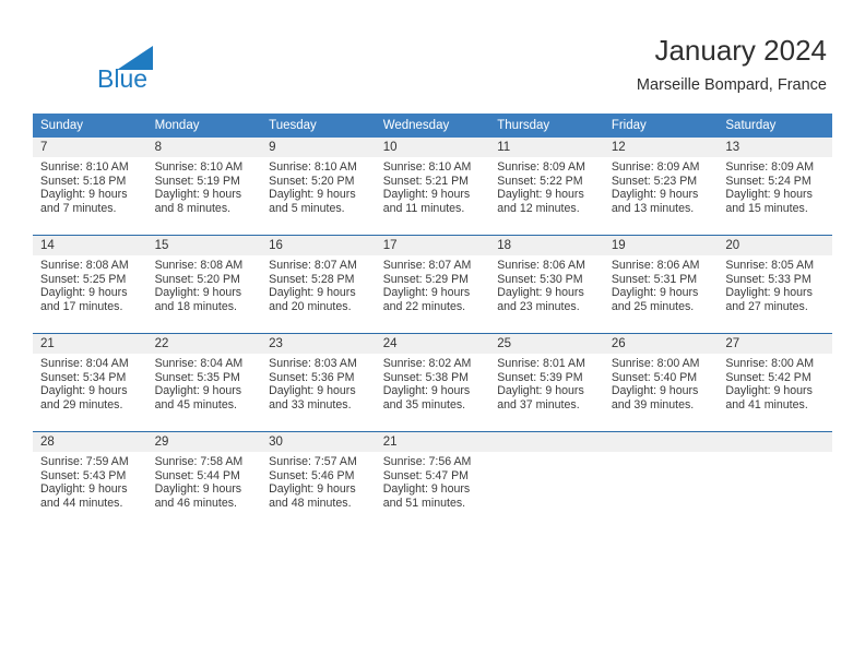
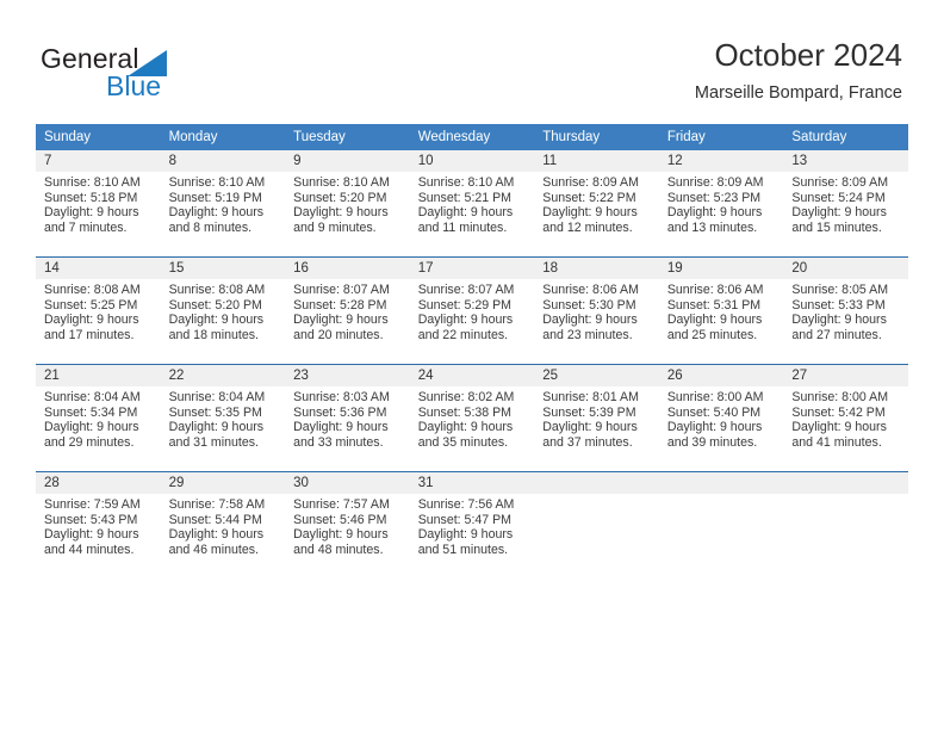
+ General
  Blue
- January 2024
+ October 2024
  Marseille Bompard, France
  Sunday	Monday	Tuesday	Wednesday	Thursday	Friday	Saturday
- 7Sunrise: 8:10 AMSunset: 5:18 PMDaylight: 9 hoursand 7 minutes.	8Sunrise: 8:10 AMSunset: 5:19 PMDaylight: 9 hoursand 8 minutes.	9Sunrise: 8:10 AMSunset: 5:20 PMDaylight: 9 hoursand 5 minutes.	10Sunrise: 8:10 AMSunset: 5:21 PMDaylight: 9 hoursand 11 minutes.	11Sunrise: 8:09 AMSunset: 5:22 PMDaylight: 9 hoursand 12 minutes.	12Sunrise: 8:09 AMSunset: 5:23 PMDaylight: 9 hoursand 13 minutes.	13Sunrise: 8:09 AMSunset: 5:24 PMDaylight: 9 hoursand 15 minutes.
+ 7Sunrise: 8:10 AMSunset: 5:18 PMDaylight: 9 hoursand 7 minutes.	8Sunrise: 8:10 AMSunset: 5:19 PMDaylight: 9 hoursand 8 minutes.	9Sunrise: 8:10 AMSunset: 5:20 PMDaylight: 9 hoursand 9 minutes.	10Sunrise: 8:10 AMSunset: 5:21 PMDaylight: 9 hoursand 11 minutes.	11Sunrise: 8:09 AMSunset: 5:22 PMDaylight: 9 hoursand 12 minutes.	12Sunrise: 8:09 AMSunset: 5:23 PMDaylight: 9 hoursand 13 minutes.	13Sunrise: 8:09 AMSunset: 5:24 PMDaylight: 9 hoursand 15 minutes.
  14Sunrise: 8:08 AMSunset: 5:25 PMDaylight: 9 hoursand 17 minutes.	15Sunrise: 8:08 AMSunset: 5:20 PMDaylight: 9 hoursand 18 minutes.	16Sunrise: 8:07 AMSunset: 5:28 PMDaylight: 9 hoursand 20 minutes.	17Sunrise: 8:07 AMSunset: 5:29 PMDaylight: 9 hoursand 22 minutes.	18Sunrise: 8:06 AMSunset: 5:30 PMDaylight: 9 hoursand 23 minutes.	19Sunrise: 8:06 AMSunset: 5:31 PMDaylight: 9 hoursand 25 minutes.	20Sunrise: 8:05 AMSunset: 5:33 PMDaylight: 9 hoursand 27 minutes.
- 21Sunrise: 8:04 AMSunset: 5:34 PMDaylight: 9 hoursand 29 minutes.	22Sunrise: 8:04 AMSunset: 5:35 PMDaylight: 9 hoursand 45 minutes.	23Sunrise: 8:03 AMSunset: 5:36 PMDaylight: 9 hoursand 33 minutes.	24Sunrise: 8:02 AMSunset: 5:38 PMDaylight: 9 hoursand 35 minutes.	25Sunrise: 8:01 AMSunset: 5:39 PMDaylight: 9 hoursand 37 minutes.	26Sunrise: 8:00 AMSunset: 5:40 PMDaylight: 9 hoursand 39 minutes.	27Sunrise: 8:00 AMSunset: 5:42 PMDaylight: 9 hoursand 41 minutes.
+ 21Sunrise: 8:04 AMSunset: 5:34 PMDaylight: 9 hoursand 29 minutes.	22Sunrise: 8:04 AMSunset: 5:35 PMDaylight: 9 hoursand 31 minutes.	23Sunrise: 8:03 AMSunset: 5:36 PMDaylight: 9 hoursand 33 minutes.	24Sunrise: 8:02 AMSunset: 5:38 PMDaylight: 9 hoursand 35 minutes.	25Sunrise: 8:01 AMSunset: 5:39 PMDaylight: 9 hoursand 37 minutes.	26Sunrise: 8:00 AMSunset: 5:40 PMDaylight: 9 hoursand 39 minutes.	27Sunrise: 8:00 AMSunset: 5:42 PMDaylight: 9 hoursand 41 minutes.
- 28Sunrise: 7:59 AMSunset: 5:43 PMDaylight: 9 hoursand 44 minutes.	29Sunrise: 7:58 AMSunset: 5:44 PMDaylight: 9 hoursand 46 minutes.	30Sunrise: 7:57 AMSunset: 5:46 PMDaylight: 9 hoursand 48 minutes.	21Sunrise: 7:56 AMSunset: 5:47 PMDaylight: 9 hoursand 51 minutes.
+ 28Sunrise: 7:59 AMSunset: 5:43 PMDaylight: 9 hoursand 44 minutes.	29Sunrise: 7:58 AMSunset: 5:44 PMDaylight: 9 hoursand 46 minutes.	30Sunrise: 7:57 AMSunset: 5:46 PMDaylight: 9 hoursand 48 minutes.	31Sunrise: 7:56 AMSunset: 5:47 PMDaylight: 9 hoursand 51 minutes.
